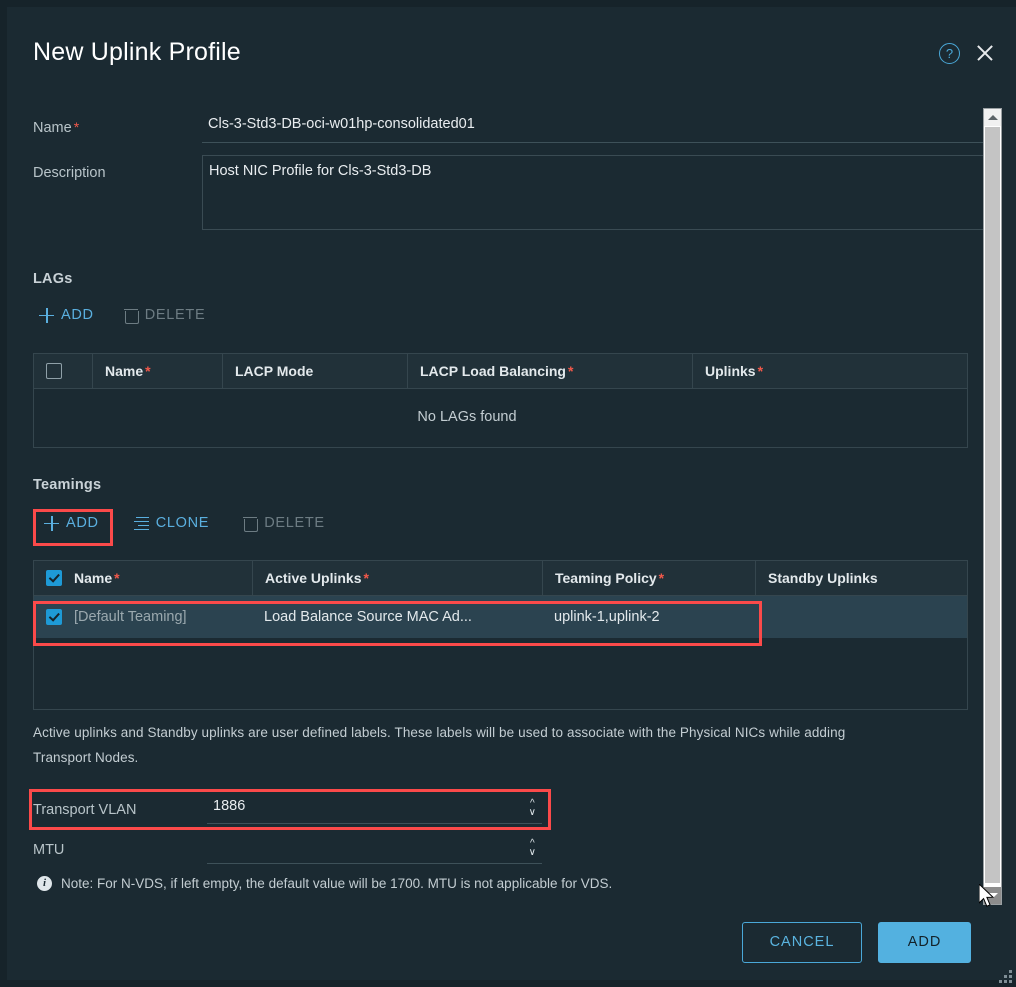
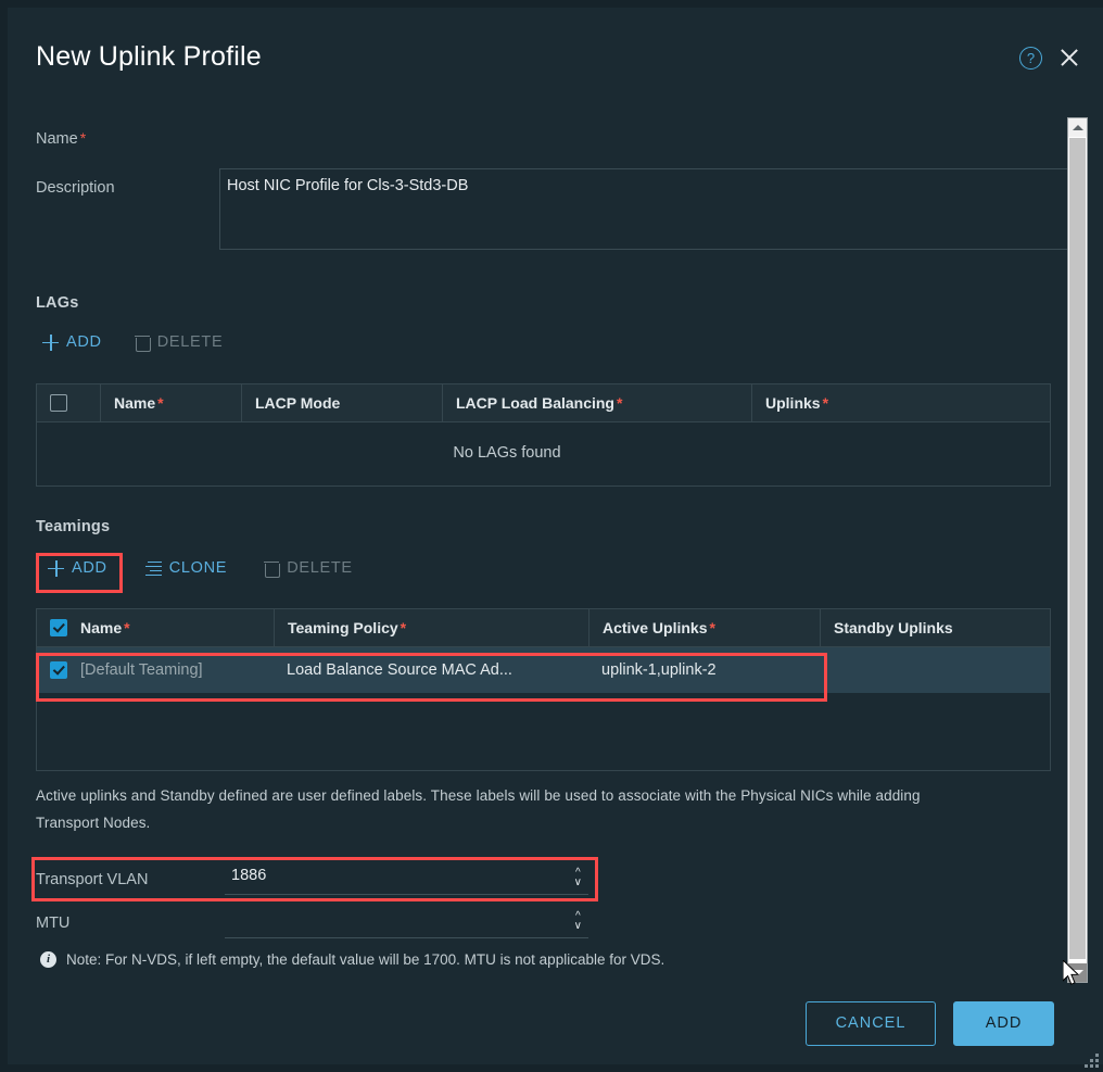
  New Uplink Profile
  ?
  Name *
- Cls-3-Std3-DB-oci-w01hp-consolidated01
  Description
  Host NIC Profile for Cls-3-Std3-DB
  LAGs
  ADD
  DELETE
  Name
  *
  LACP Mode
  LACP Load Balancing
  *
  Uplinks
  *
  No LAGs found
  Teamings
  ADD
  CLONE
  DELETE
  Name
  *
- Active Uplinks
+ Teaming Policy
  *
- Teaming Policy
+ Active Uplinks
  *
  Standby Uplinks
  [Default Teaming]
  Load Balance Source MAC Ad...
  uplink-1,uplink-2
- Active uplinks and Standby uplinks are user defined labels. These labels will be used to associate with the Physical NICs while adding
+ Active uplinks and Standby defined are user defined labels. These labels will be used to associate with the Physical NICs while adding
  Transport Nodes.
  Transport VLAN
  1886
  ^
  ∨
  MTU
  ^
  ∨
  i
  Note: For N-VDS, if left empty, the default value will be 1700. MTU is not applicable for VDS.
  CANCEL
  ADD
